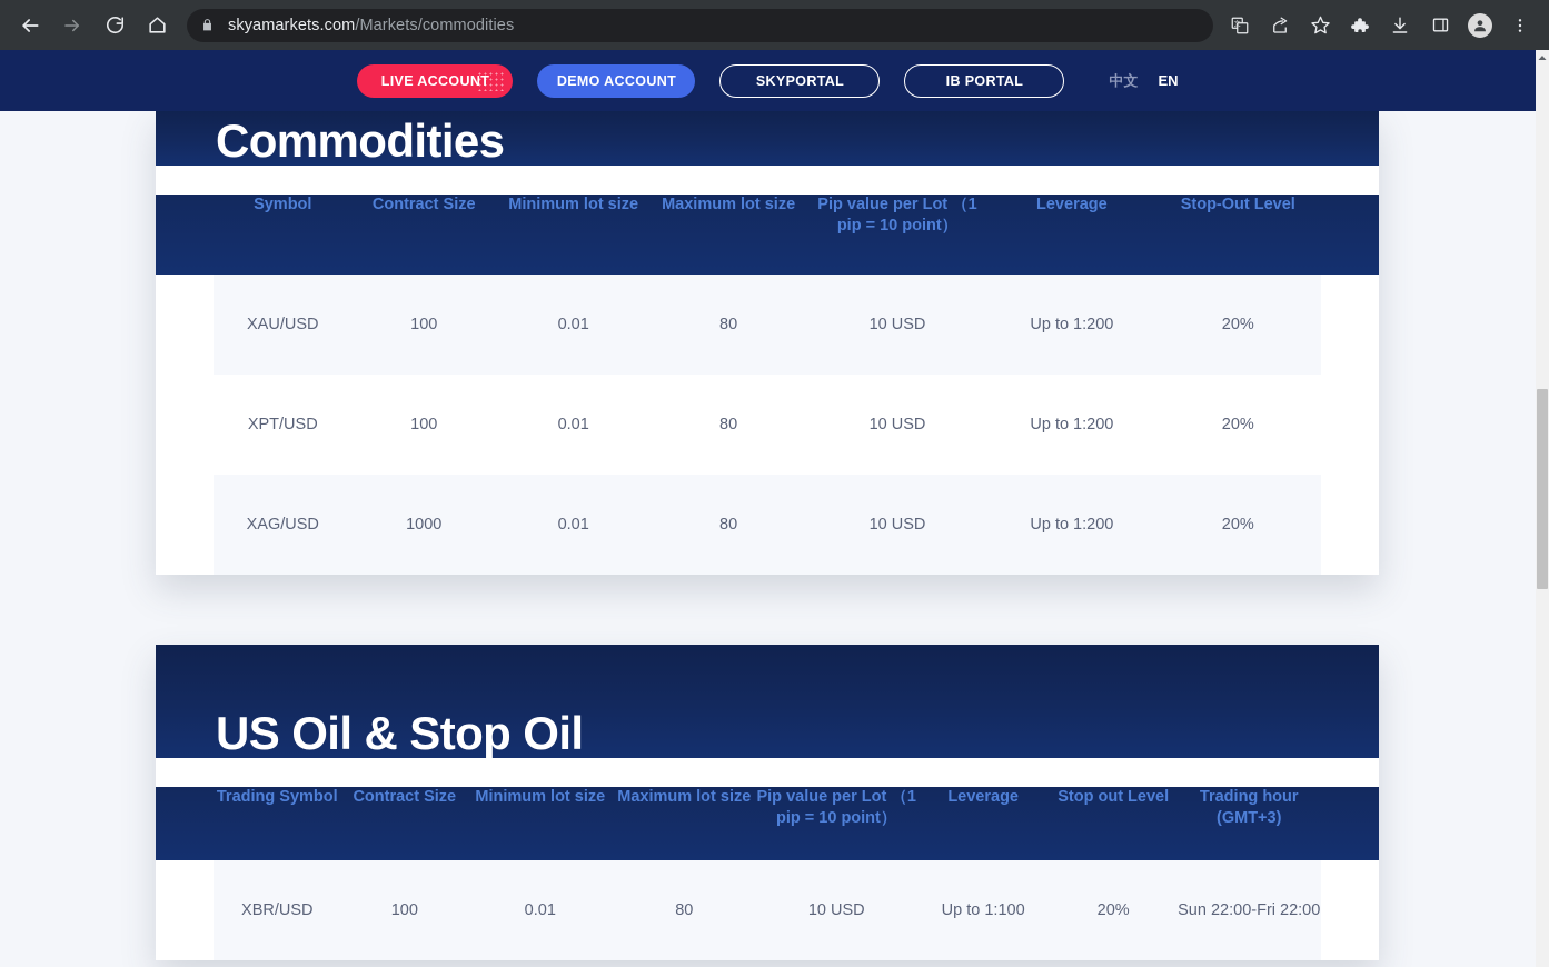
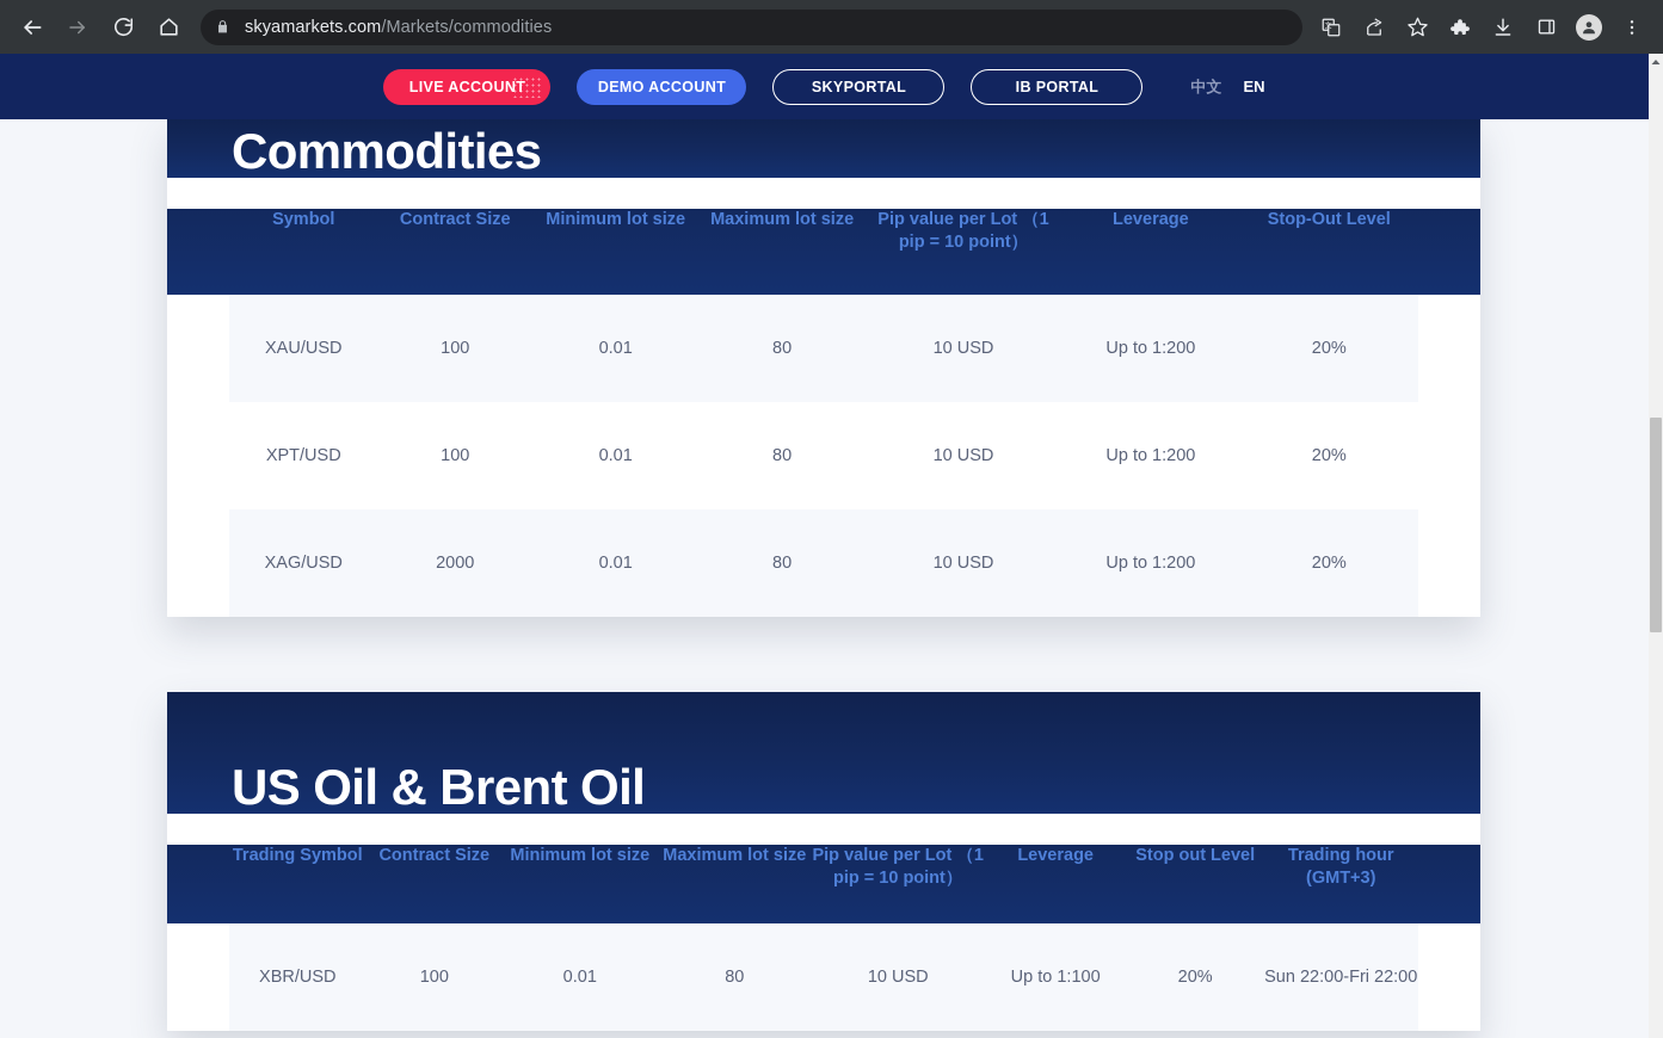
  skyamarkets.com/Markets/commodities
  LIVE ACCOUNT
  DEMO ACCOUNT
  SKYPORTAL
  IB PORTAL
  中文
  EN
  Commodities
  Symbol	Contract Size	Minimum lot size	Maximum lot size	Pip value per Lot （1 pip = 10 point）	Leverage	Stop-Out Level
  XAU/USD	100	0.01	80	10 USD	Up to 1:200	20%
  XPT/USD	100	0.01	80	10 USD	Up to 1:200	20%
- XAG/USD	1000	0.01	80	10 USD	Up to 1:200	20%
+ XAG/USD	2000	0.01	80	10 USD	Up to 1:200	20%
- US Oil & Stop Oil
+ US Oil & Brent Oil
  Trading Symbol	Contract Size	Minimum lot size	Maximum lot size	Pip value per Lot （1 pip = 10 point）	Leverage	Stop out Level	Trading hour (GMT+3)
  XBR/USD	100	0.01	80	10 USD	Up to 1:100	20%	Sun 22:00-Fri 22:00
